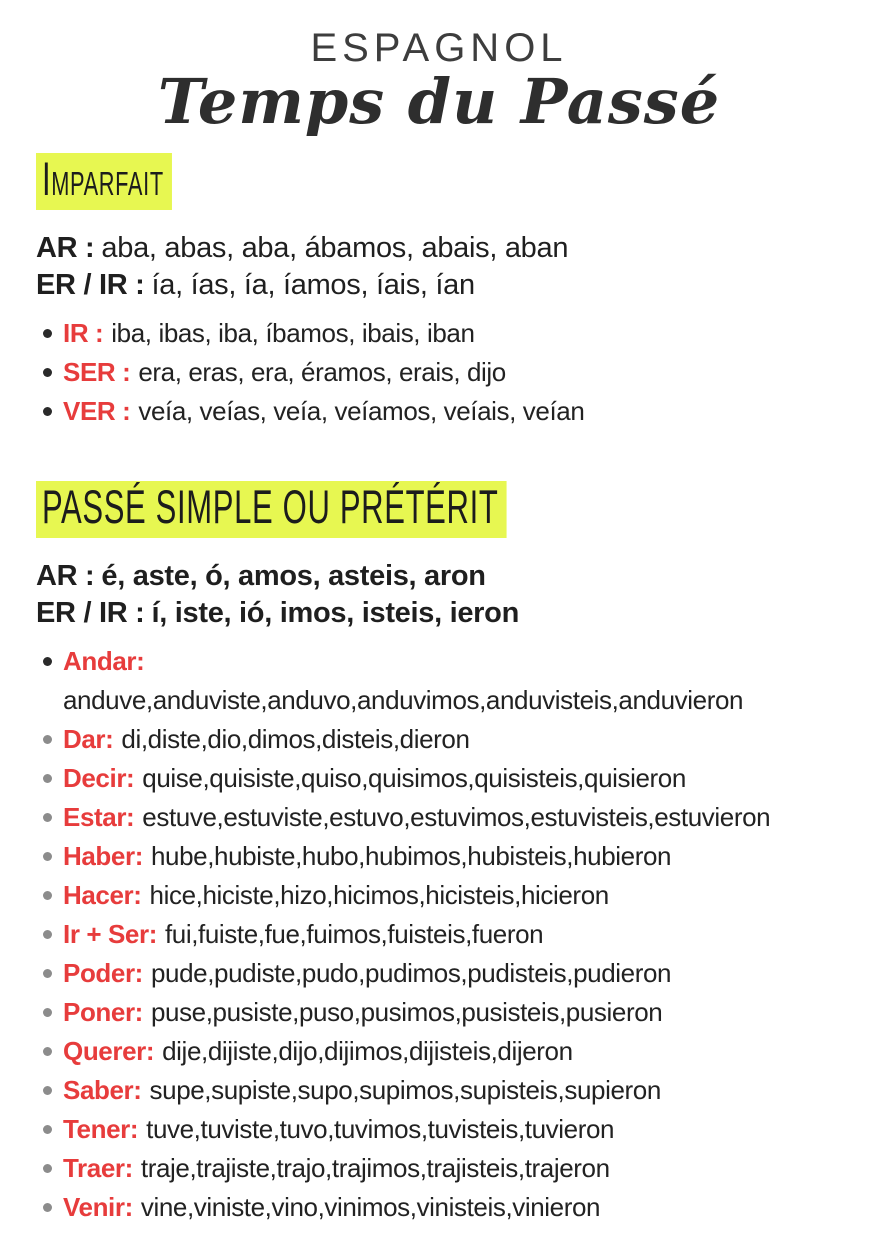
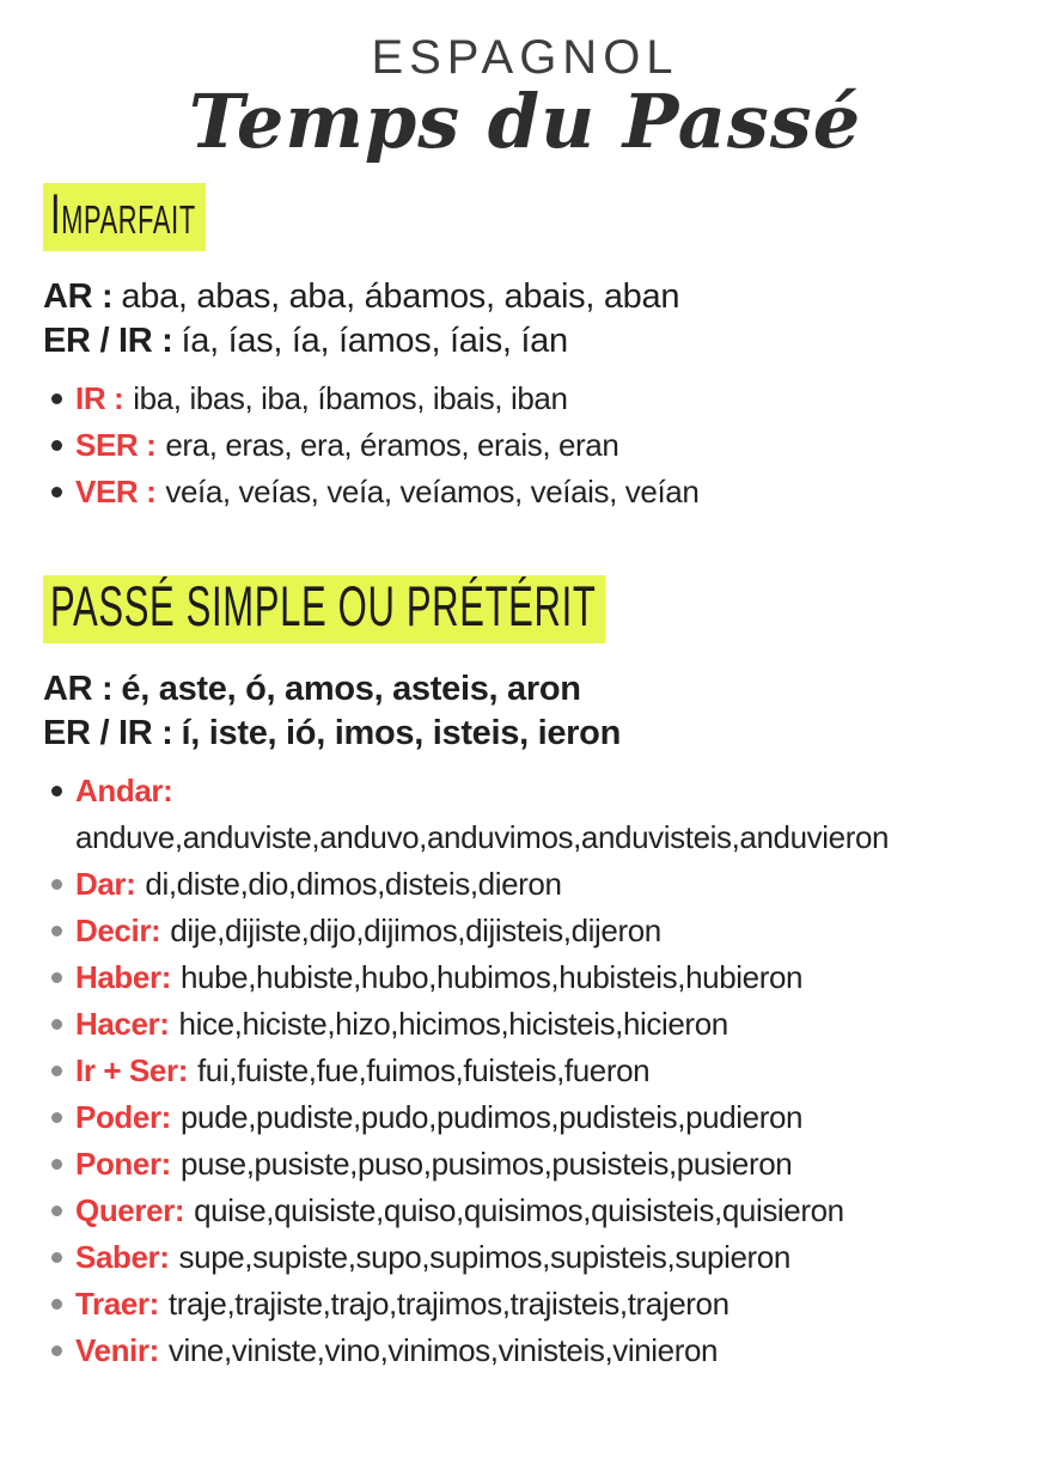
  ESPAGNOL
  Temps du Passé
  Imparfait
  AR : aba, abas, aba, ábamos, abais, aban
  ER / IR : ía, ías, ía, íamos, íais, ían
  IR : iba, ibas, iba, íbamos, ibais, iban
- SER : era, eras, era, éramos, erais, dijo
+ SER : era, eras, era, éramos, erais, eran
  VER : veía, veías, veía, veíamos, veíais, veían
  PASSÉ SIMPLE OU PRÉTÉRIT
  AR : é, aste, ó, amos, asteis, aron
  ER / IR : í, iste, ió, imos, isteis, ieron
  Andar:
  anduve,anduviste,anduvo,anduvimos,anduvisteis,anduvieron
  Dar: di,diste,dio,dimos,disteis,dieron
- Decir: quise,quisiste,quiso,quisimos,quisisteis,quisieron
+ Decir: dije,dijiste,dijo,dijimos,dijisteis,dijeron
- Estar: estuve,estuviste,estuvo,estuvimos,estuvisteis,estuvieron
  Haber: hube,hubiste,hubo,hubimos,hubisteis,hubieron
  Hacer: hice,hiciste,hizo,hicimos,hicisteis,hicieron
  Ir + Ser: fui,fuiste,fue,fuimos,fuisteis,fueron
  Poder: pude,pudiste,pudo,pudimos,pudisteis,pudieron
  Poner: puse,pusiste,puso,pusimos,pusisteis,pusieron
- Querer: dije,dijiste,dijo,dijimos,dijisteis,dijeron
+ Querer: quise,quisiste,quiso,quisimos,quisisteis,quisieron
  Saber: supe,supiste,supo,supimos,supisteis,supieron
- Tener: tuve,tuviste,tuvo,tuvimos,tuvisteis,tuvieron
  Traer: traje,trajiste,trajo,trajimos,trajisteis,trajeron
  Venir: vine,viniste,vino,vinimos,vinisteis,vinieron
